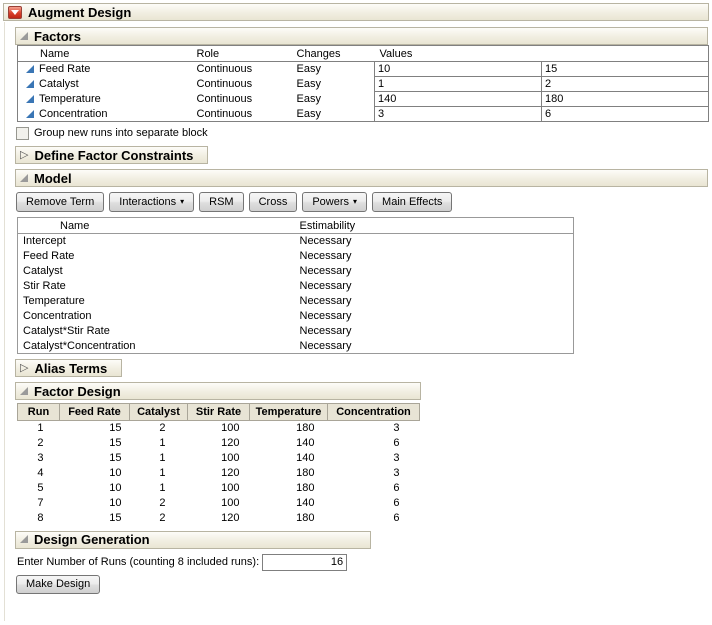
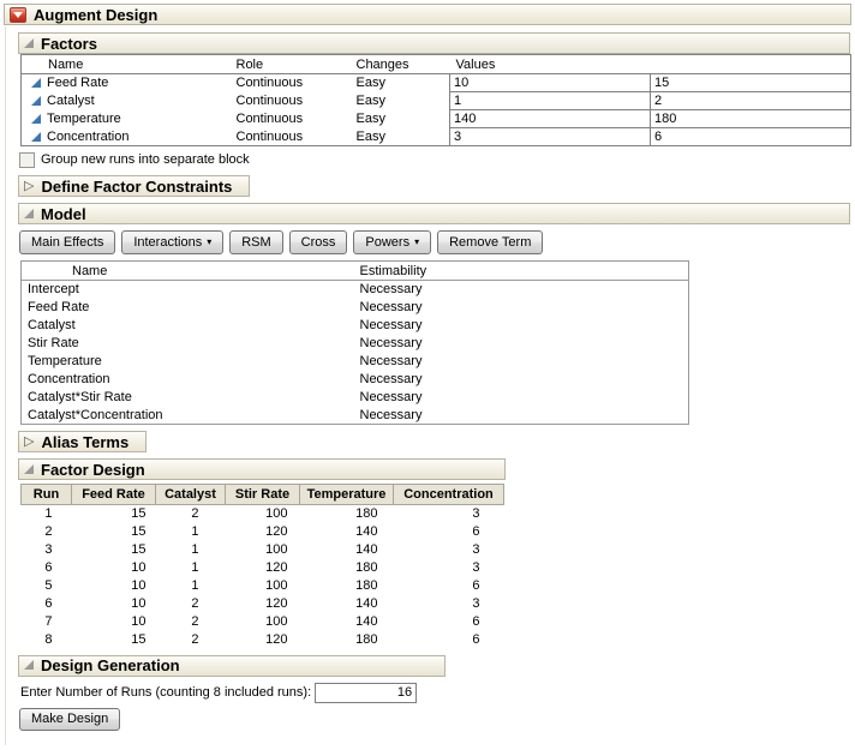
  Augment Design
  Factors
  Name	Role	Changes	Values
  Feed Rate	Continuous	Easy	10	15
  Catalyst	Continuous	Easy	1	2
  Temperature	Continuous	Easy	140	180
  Concentration	Continuous	Easy	3	6
  Group new runs into separate block
  ▷
  Define Factor Constraints
  Model
- Remove Term
+ Main Effects
  Interactions
  ▾
  RSM
  Cross
  Powers
  ▾
- Main Effects
+ Remove Term
  Name	Estimability
  Intercept	Necessary
  Feed Rate	Necessary
  Catalyst	Necessary
  Stir Rate	Necessary
  Temperature	Necessary
  Concentration	Necessary
  Catalyst*Stir Rate	Necessary
  Catalyst*Concentration	Necessary
  ▷
  Alias Terms
  Factor Design
  Run	Feed Rate	Catalyst	Stir Rate	Temperature	Concentration
  1	15	2	100	180	3
  2	15	1	120	140	6
  3	15	1	100	140	3
- 4	10	1	120	180	3
+ 6	10	1	120	180	3
  5	10	1	100	180	6
+ 6	10	2	120	140	3
  7	10	2	100	140	6
  8	15	2	120	180	6
  Design Generation
  Enter Number of Runs (counting 8 included runs):
  16
  Make Design
